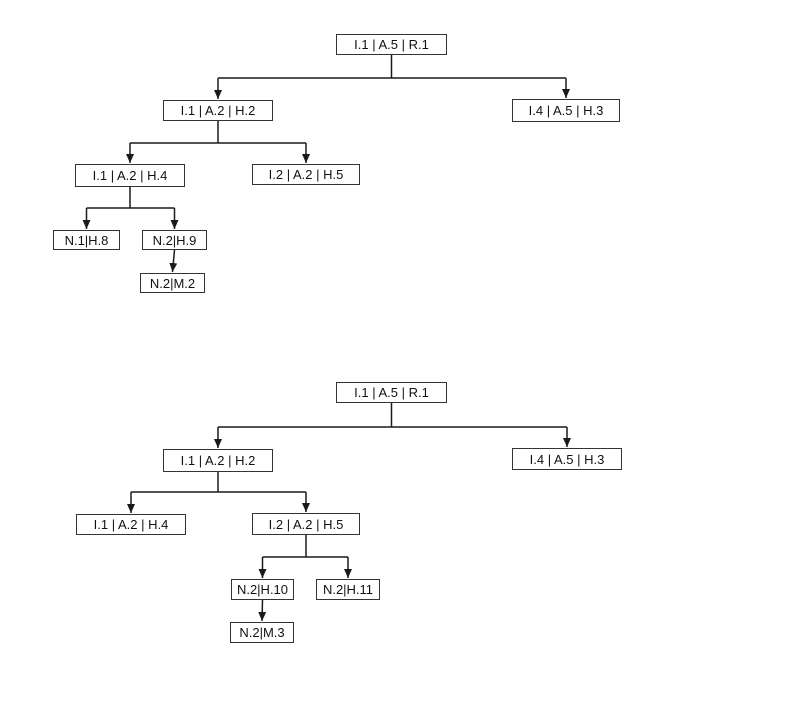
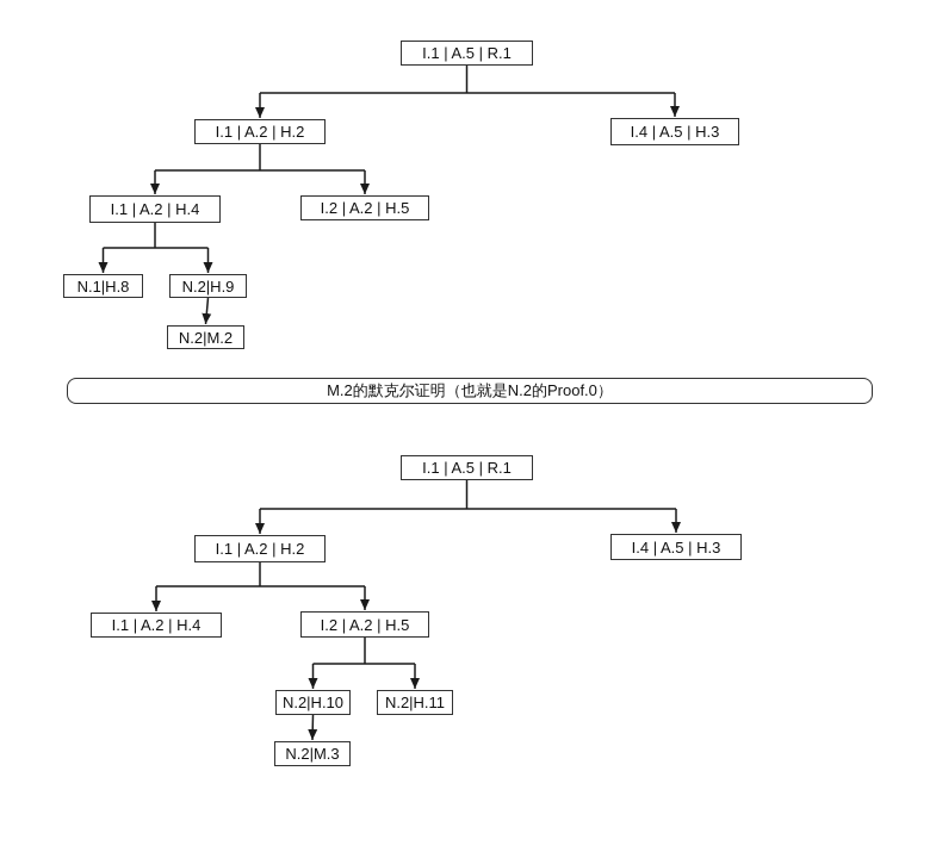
  I.1 | A.5 | R.1
  I.1 | A.2 | H.2
  I.4 | A.5 | H.3
  I.1 | A.2 | H.4
  I.2 | A.2 | H.5
  N.1|H.8
  N.2|H.9
  N.2|M.2
  I.1 | A.5 | R.1
  I.1 | A.2 | H.2
  I.4 | A.5 | H.3
  I.1 | A.2 | H.4
  I.2 | A.2 | H.5
  N.2|H.10
  N.2|H.11
  N.2|M.3
+ M.2的默克尔证明（也就是N.2的Proof.0）
